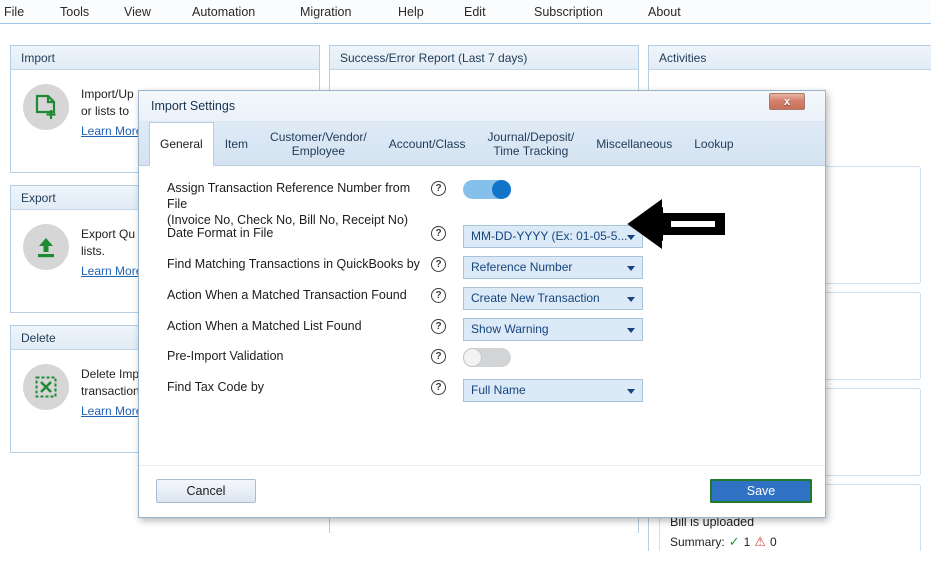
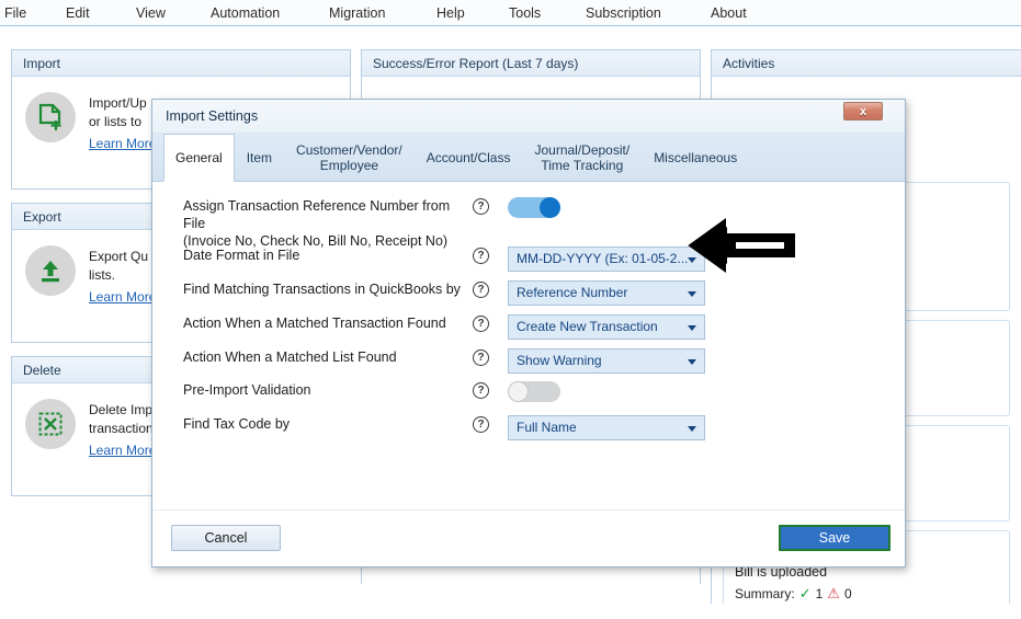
  File
- Tools
+ Edit
  View
  Automation
  Migration
  Help
- Edit
+ Tools
  Subscription
  About
  Import
  Import/Up
  or lists to
  Learn Mor
  Export
  Export Qu
  lists.
  Learn Mor
  Delete
  Delete Imp
  transaction
  Learn Mor
  Success/Error Report (Last 7 days)
  Activities
  Bill is uploaded
  Summary:
  ✓
  1
  ⚠
  0
  Import Settings
  x
  General
  Item
  Customer/Vendor/
  Employee
  Account/Class
  Journal/Deposit/
  Time Tracking
  Miscellaneous
- Lookup
  Assign Transaction Reference Number from File
  (Invoice No, Check No, Bill No, Receipt No)
  ?
  Date Format in File
  ?
- MM-DD-YYYY (Ex: 01-05-5...
+ MM-DD-YYYY (Ex: 01-05-2...
  Find Matching Transactions in QuickBooks by
  ?
  Reference Number
  Action When a Matched Transaction Found
  ?
  Create New Transaction
  Action When a Matched List Found
  ?
  Show Warning
  Pre-Import Validation
  ?
  Find Tax Code by
  ?
  Full Name
  Cancel
  Save
